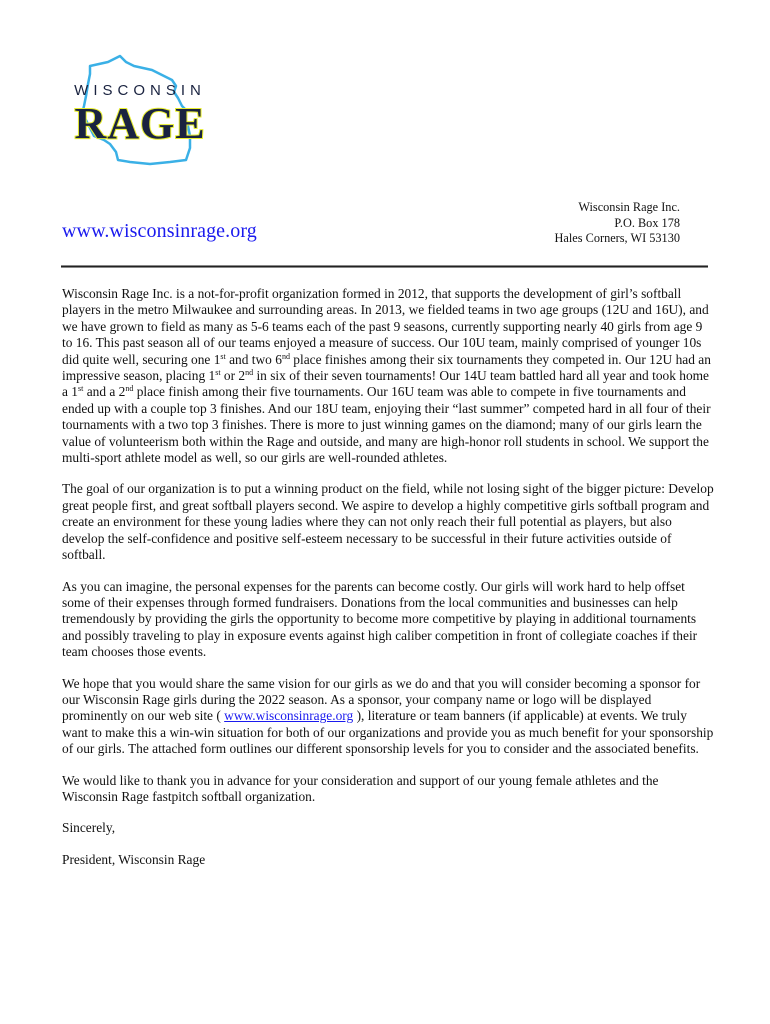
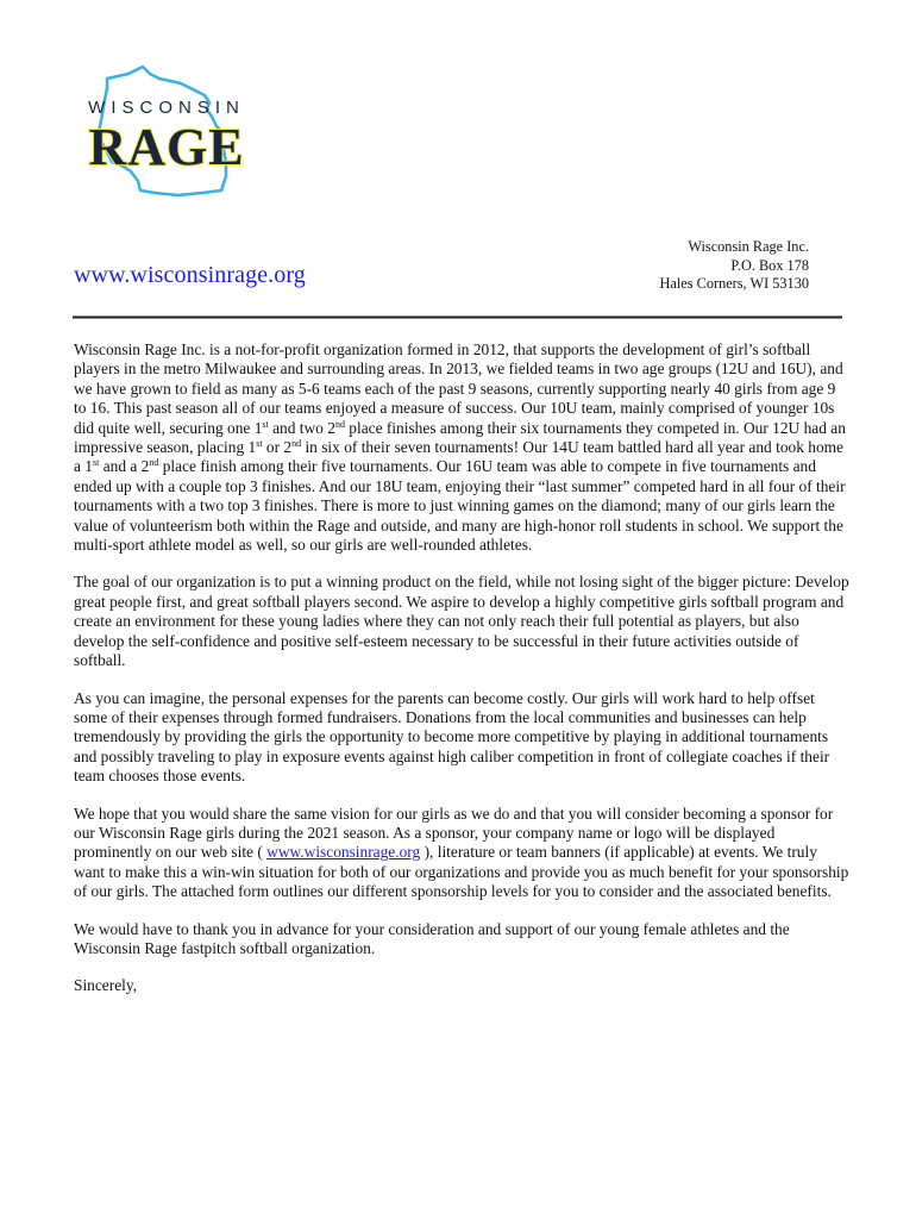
  WISCONSIN
  RAGE
  www.wisconsinrage.org
  Wisconsin Rage Inc.
  P.O. Box 178
  Hales Corners, WI 53130
- Wisconsin Rage Inc. is a not-for-profit organization formed in 2012, that supports the development of girl’s softball players in the metro Milwaukee and surrounding areas. In 2013, we fielded teams in two age groups (12U and 16U), and we have grown to field as many as 5-6 teams each of the past 9 seasons, currently supporting nearly 40 girls from age 9 to 16. This past season all of our teams enjoyed a measure of success. Our 10U team, mainly comprised of younger 10s did quite well, securing one 1st and two 6nd place finishes among their six tournaments they competed in. Our 12U had an impressive season, placing 1st or 2nd in six of their seven tournaments! Our 14U team battled hard all year and took home a 1st and a 2nd place finish among their five tournaments. Our 16U team was able to compete in five tournaments and ended up with a couple top 3 finishes. And our 18U team, enjoying their “last summer” competed hard in all four of their tournaments with a two top 3 finishes. There is more to just winning games on the diamond; many of our girls learn the value of volunteerism both within the Rage and outside, and many are high-honor roll students in school. We support the multi-sport athlete model as well, so our girls are well-rounded athletes.
+ Wisconsin Rage Inc. is a not-for-profit organization formed in 2012, that supports the development of girl’s softball players in the metro Milwaukee and surrounding areas. In 2013, we fielded teams in two age groups (12U and 16U), and we have grown to field as many as 5-6 teams each of the past 9 seasons, currently supporting nearly 40 girls from age 9 to 16. This past season all of our teams enjoyed a measure of success. Our 10U team, mainly comprised of younger 10s did quite well, securing one 1st and two 2nd place finishes among their six tournaments they competed in. Our 12U had an impressive season, placing 1st or 2nd in six of their seven tournaments! Our 14U team battled hard all year and took home a 1st and a 2nd place finish among their five tournaments. Our 16U team was able to compete in five tournaments and ended up with a couple top 3 finishes. And our 18U team, enjoying their “last summer” competed hard in all four of their tournaments with a two top 3 finishes. There is more to just winning games on the diamond; many of our girls learn the value of volunteerism both within the Rage and outside, and many are high-honor roll students in school. We support the multi-sport athlete model as well, so our girls are well-rounded athletes.
  The goal of our organization is to put a winning product on the field, while not losing sight of the bigger picture: Develop great people first, and great softball players second. We aspire to develop a highly competitive girls softball program and create an environment for these young ladies where they can not only reach their full potential as players, but also develop the self-confidence and positive self-esteem necessary to be successful in their future activities outside of softball.
  As you can imagine, the personal expenses for the parents can become costly. Our girls will work hard to help offset some of their expenses through formed fundraisers. Donations from the local communities and businesses can help tremendously by providing the girls the opportunity to become more competitive by playing in additional tournaments and possibly traveling to play in exposure events against high caliber competition in front of collegiate coaches if their team chooses those events.
- We hope that you would share the same vision for our girls as we do and that you will consider becoming a sponsor for our Wisconsin Rage girls during the 2022 season. As a sponsor, your company name or logo will be displayed prominently on our web site ( www.wisconsinrage.org ), literature or team banners (if applicable) at events. We truly want to make this a win-win situation for both of our organizations and provide you as much benefit for your sponsorship of our girls. The attached form outlines our different sponsorship levels for you to consider and the associated benefits.
+ We hope that you would share the same vision for our girls as we do and that you will consider becoming a sponsor for our Wisconsin Rage girls during the 2021 season. As a sponsor, your company name or logo will be displayed prominently on our web site ( www.wisconsinrage.org ), literature or team banners (if applicable) at events. We truly want to make this a win-win situation for both of our organizations and provide you as much benefit for your sponsorship of our girls. The attached form outlines our different sponsorship levels for you to consider and the associated benefits.
- We would like to thank you in advance for your consideration and support of our young female athletes and the Wisconsin Rage fastpitch softball organization.
+ We would have to thank you in advance for your consideration and support of our young female athletes and the Wisconsin Rage fastpitch softball organization.
  Sincerely,
- President, Wisconsin Rage
